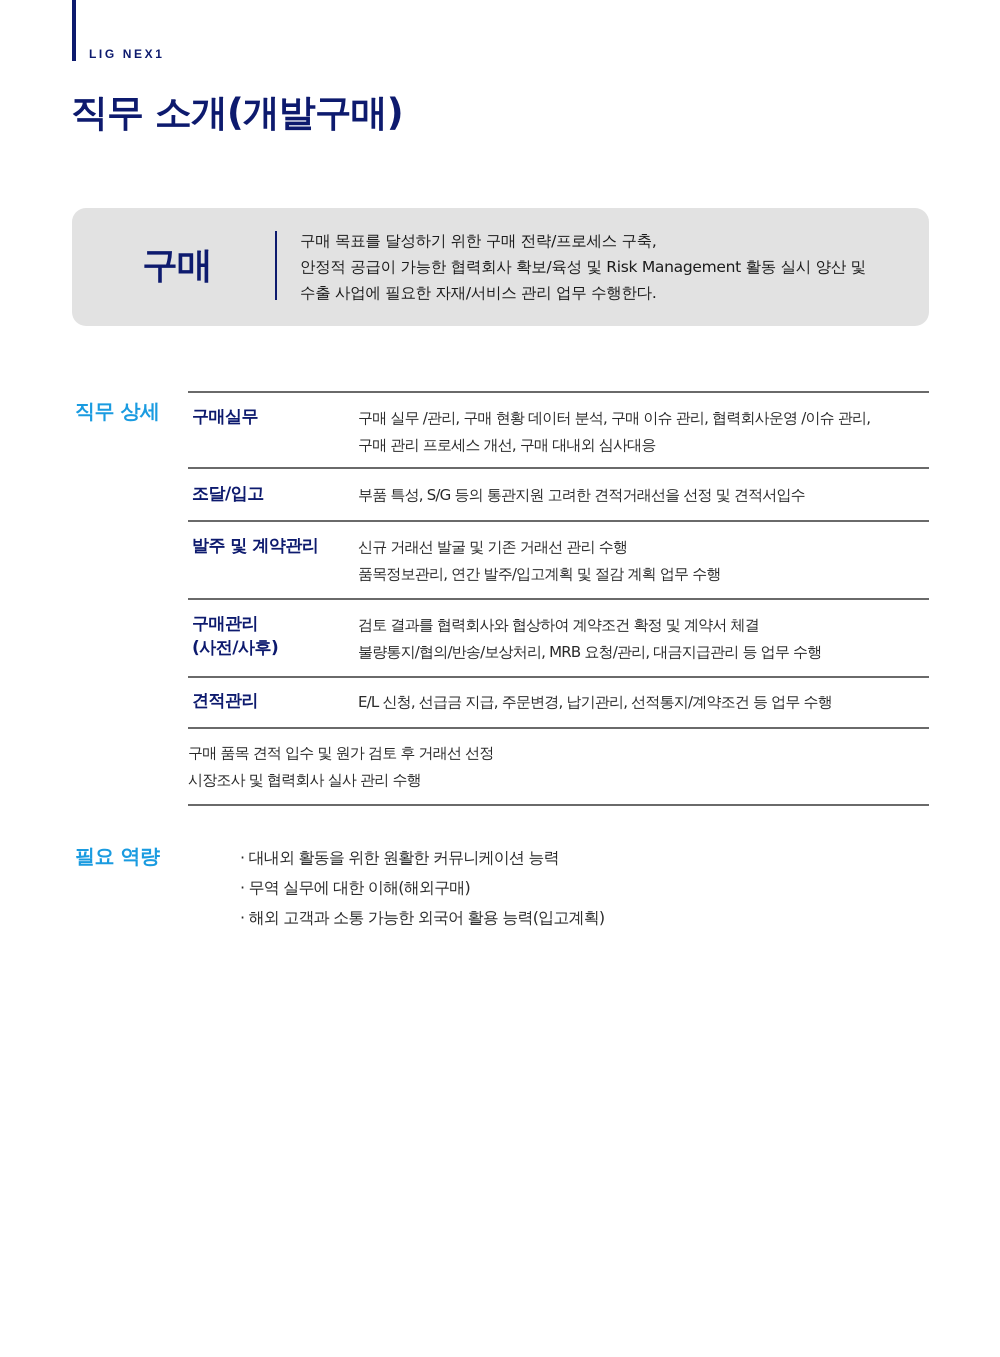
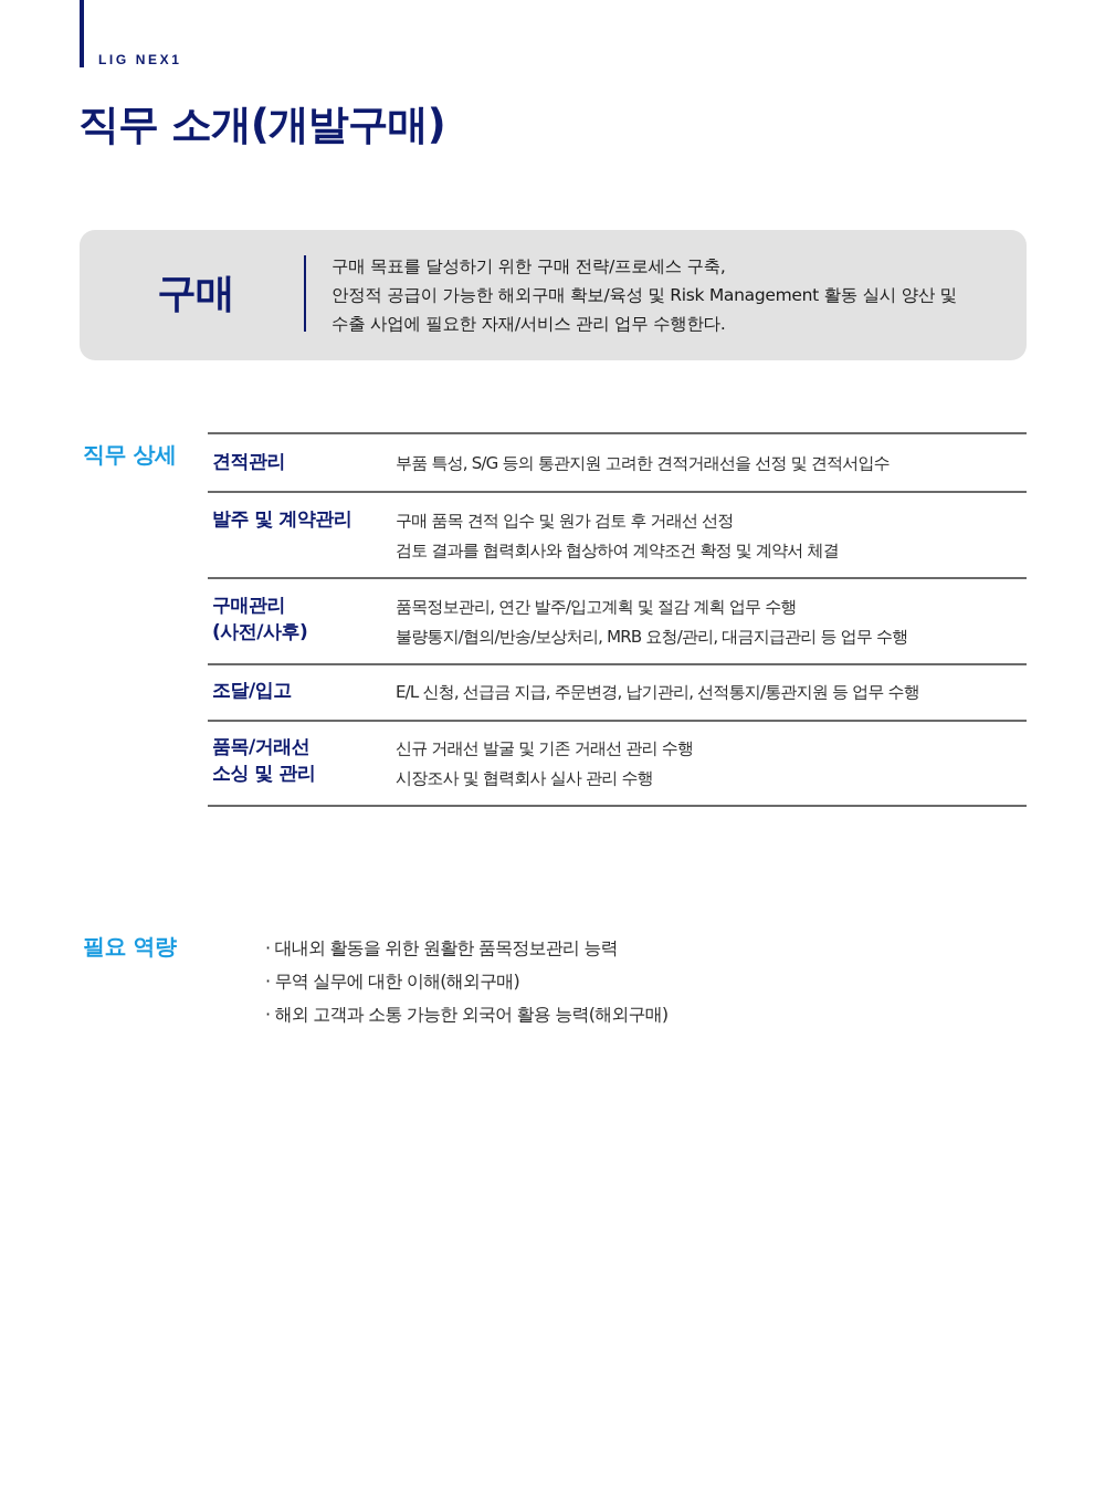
  LIG NEX1
  직무 소개(개발구매)
  구매
  구매 목표를 달성하기 위한 구매 전략/프로세스 구축,
- 안정적 공급이 가능한 협력회사 확보/육성 및 Risk Management 활동 실시 양산 및
+ 안정적 공급이 가능한 해외구매 확보/육성 및 Risk Management 활동 실시 양산 및
  수출 사업에 필요한 자재/서비스 관리 업무 수행한다.
  직무 상세
- 구매실무
- 구매 실무 /관리, 구매 현황 데이터 분석, 구매 이슈 관리, 협력회사운영 /이슈 관리,
- 구매 관리 프로세스 개선, 구매 대내외 심사대응
- 조달/입고
+ 견적관리
  부품 특성, S/G 등의 통관지원 고려한 견적거래선을 선정 및 견적서입수
  발주 및 계약관리
- 신규 거래선 발굴 및 기존 거래선 관리 수행
+ 구매 품목 견적 입수 및 원가 검토 후 거래선 선정
- 품목정보관리, 연간 발주/입고계획 및 절감 계획 업무 수행
+ 검토 결과를 협력회사와 협상하여 계약조건 확정 및 계약서 체결
  구매관리
  (사전/사후)
- 검토 결과를 협력회사와 협상하여 계약조건 확정 및 계약서 체결
+ 품목정보관리, 연간 발주/입고계획 및 절감 계획 업무 수행
  불량통지/협의/반송/보상처리, MRB 요청/관리, 대금지급관리 등 업무 수행
- 견적관리
+ 조달/입고
- E/L 신청, 선급금 지급, 주문변경, 납기관리, 선적통지/계약조건 등 업무 수행
+ E/L 신청, 선급금 지급, 주문변경, 납기관리, 선적통지/통관지원 등 업무 수행
+ 품목/거래선
+ 소싱 및 관리
- 구매 품목 견적 입수 및 원가 검토 후 거래선 선정
+ 신규 거래선 발굴 및 기존 거래선 관리 수행
  시장조사 및 협력회사 실사 관리 수행
  필요 역량
- · 대내외 활동을 위한 원활한 커뮤니케이션 능력
+ · 대내외 활동을 위한 원활한 품목정보관리 능력
  · 무역 실무에 대한 이해(해외구매)
- · 해외 고객과 소통 가능한 외국어 활용 능력(입고계획)
+ · 해외 고객과 소통 가능한 외국어 활용 능력(해외구매)
